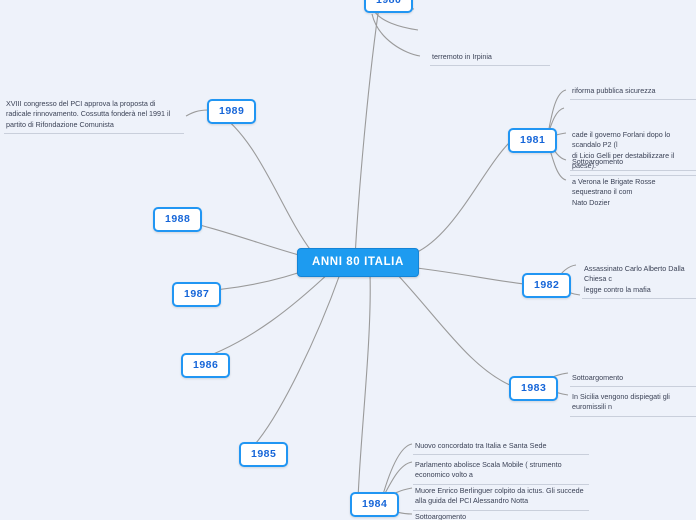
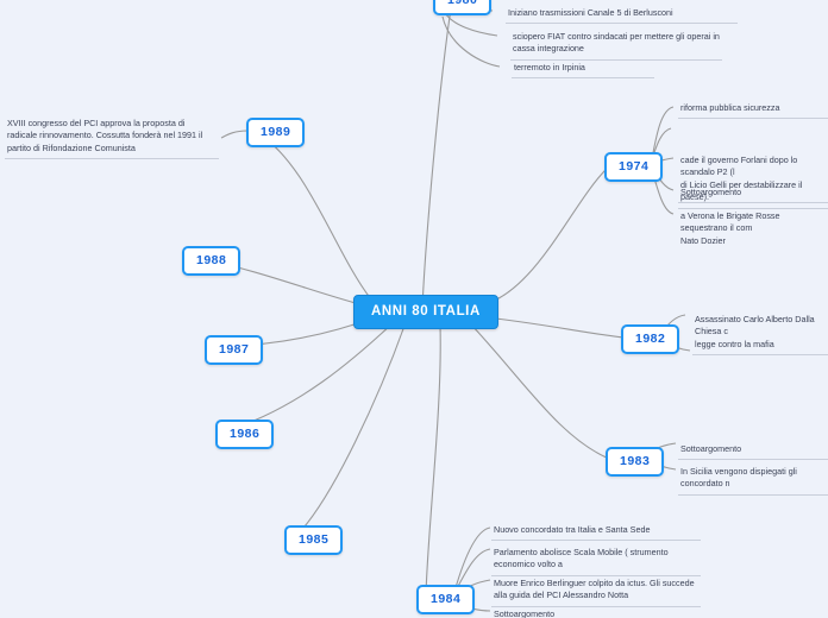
  ANNI 80 ITALIA
  1980
- 1981
+ 1974
  1982
  1983
  1984
  1985
  1986
  1987
  1988
  1989
+ Iniziano trasmissioni Canale 5 di Berlusconi
+ sciopero FIAT contro sindacati per mettere gli operai in cassa integrazione
  terremoto in Irpinia
  riforma pubblica sicurezza
  cade il governo Forlani dopo lo scandalo P2 (l
  di Licio Gelli per destabilizzare il paese).
  Sottoargomento
  a Verona le Brigate Rosse sequestrano il com
  Nato Dozier
  Assassinato Carlo Alberto Dalla Chiesa c
  legge contro la mafia
  Sottoargomento
- In Sicilia vengono dispiegati gli euromissili n
+ In Sicilia vengono dispiegati gli concordato n
  Nuovo concordato tra Italia e Santa Sede
  Parlamento abolisce Scala Mobile ( strumento economico volto a
  Muore Enrico Berlinguer colpito da ictus. Gli succede alla guida del PCI Alessandro Notta
  Sottoargomento
  XVIII congresso del PCI approva la proposta di radicale rinnovamento. Cossutta fonderà nel 1991 il partito di Rifondazione Comunista
